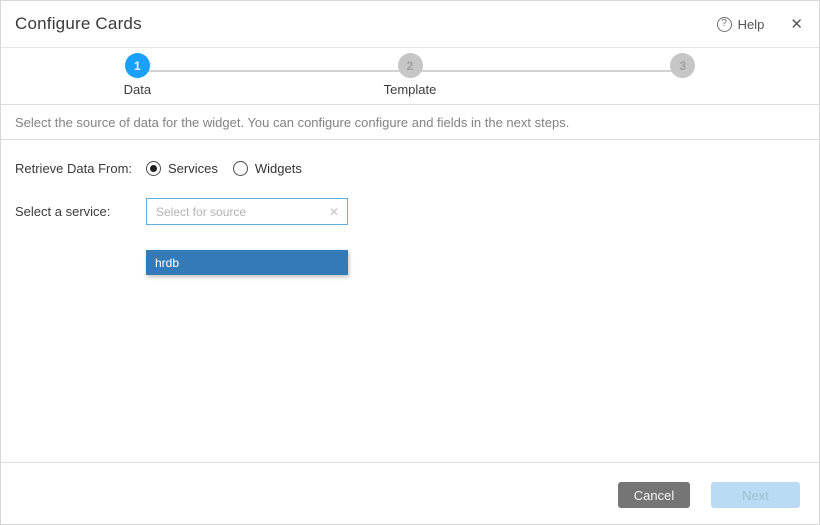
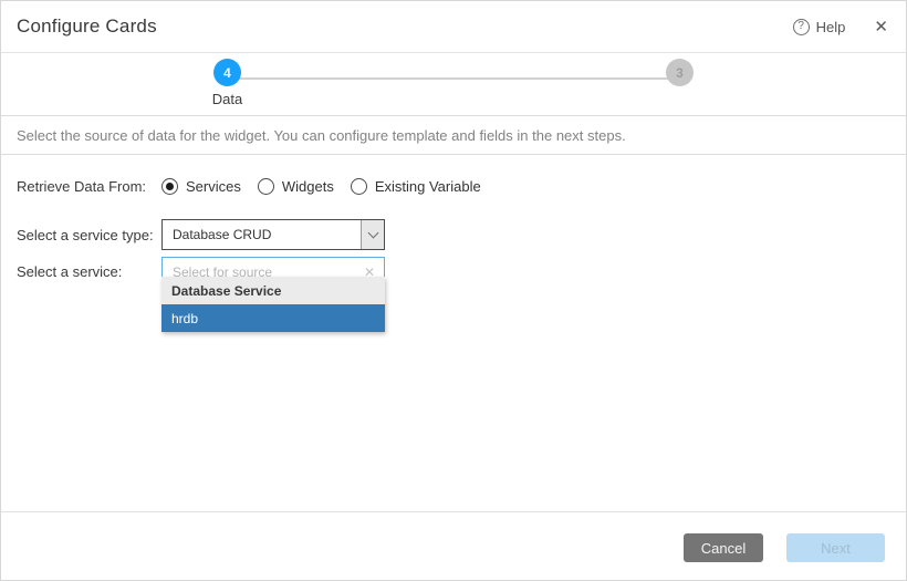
  Configure Cards
  ?
  Help
  ✕
- 1
+ 4
  Data
- 2
- Template
  3
- Select the source of data for the widget. You can configure configure and fields in the next steps.
+ Select the source of data for the widget. You can configure template and fields in the next steps.
  Retrieve Data From:
  Services
  Widgets
+ Existing Variable
+ Select a service type:
+ Database CRUD
  Select a service:
  Select for source
  ✕
+ Database Service
  hrdb
  Cancel
  Next
